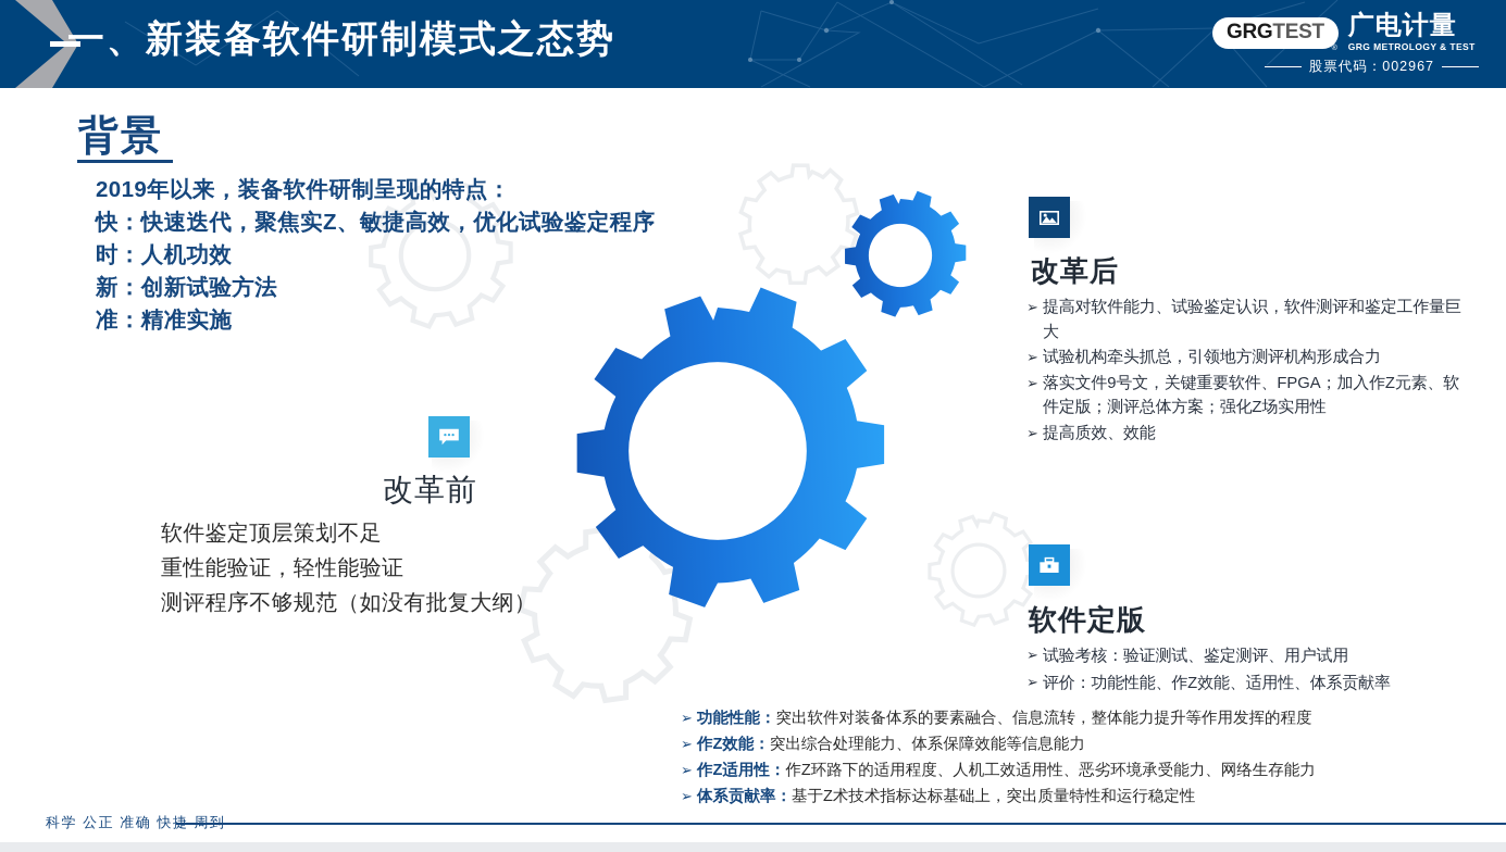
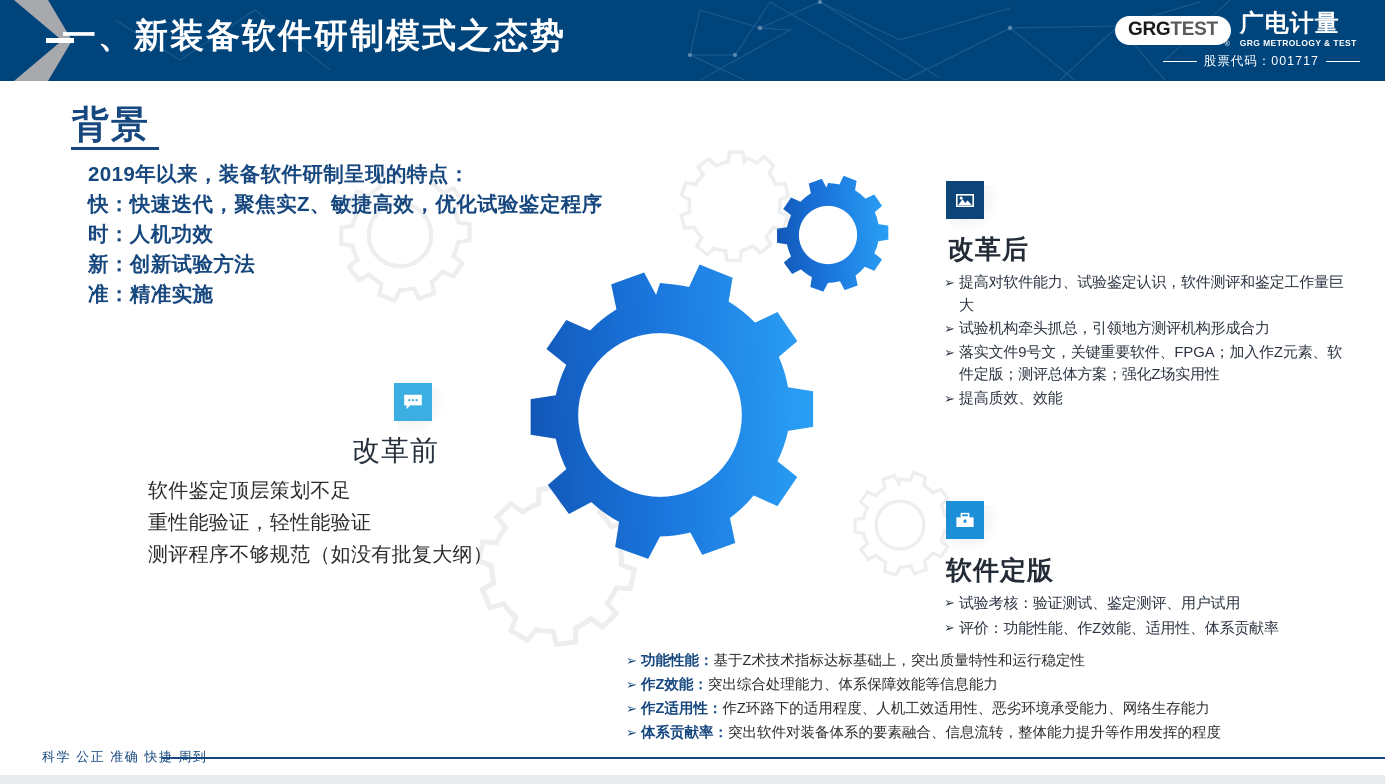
  一、新装备软件研制模式之态势
  GRG
  TEST
  广电计量
  GRG METROLOGY & TEST
- 股票代码：002967
+ 股票代码：001717
  背景
  2019年以来，装备软件研制呈现的特点：
  快：快速迭代，聚焦实Z、敏捷高效，优化试验鉴定程序
  时：人机功效
  新：创新试验方法
  准：精准实施
  改革前
  软件鉴定顶层策划不足
  重性能验证，轻性能验证
  测评程序不够规范（如没有批复大纲）
  改革后
  ➢
  提高对软件能力、试验鉴定认识，软件测评和鉴定工作量巨大
  ➢
  试验机构牵头抓总，引领地方测评机构形成合力
  ➢
  落实文件9号文，关键重要软件、FPGA；加入作Z元素、软件定版；测评总体方案；强化Z场实用性
  ➢
  提高质效、效能
  软件定版
  ➢
  试验考核：验证测试、鉴定测评、用户试用
  ➢
  评价：功能性能、作Z效能、适用性、体系贡献率
  ➢
- 功能性能：突出软件对装备体系的要素融合、信息流转，整体能力提升等作用发挥的程度
+ 功能性能：基于Z术技术指标达标基础上，突出质量特性和运行稳定性
  ➢
  作Z效能：突出综合处理能力、体系保障效能等信息能力
  ➢
  作Z适用性：作Z环路下的适用程度、人机工效适用性、恶劣环境承受能力、网络生存能力
  ➢
- 体系贡献率：基于Z术技术指标达标基础上，突出质量特性和运行稳定性
+ 体系贡献率：突出软件对装备体系的要素融合、信息流转，整体能力提升等作用发挥的程度
  科学 公正 准确 快
